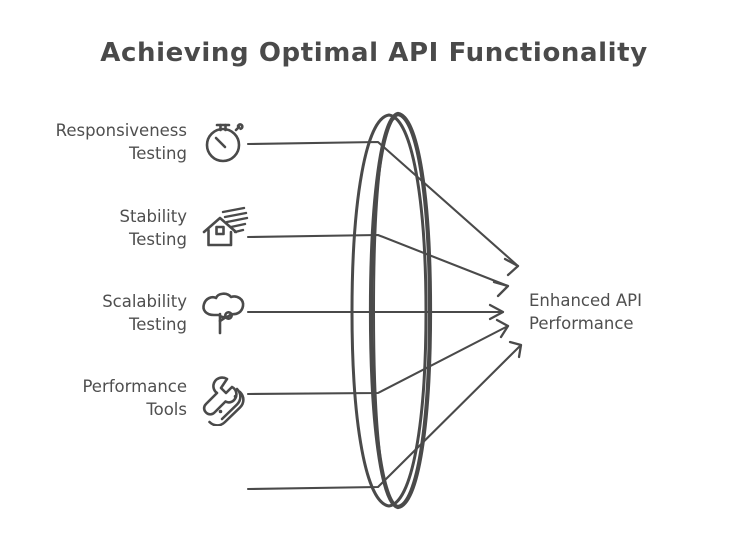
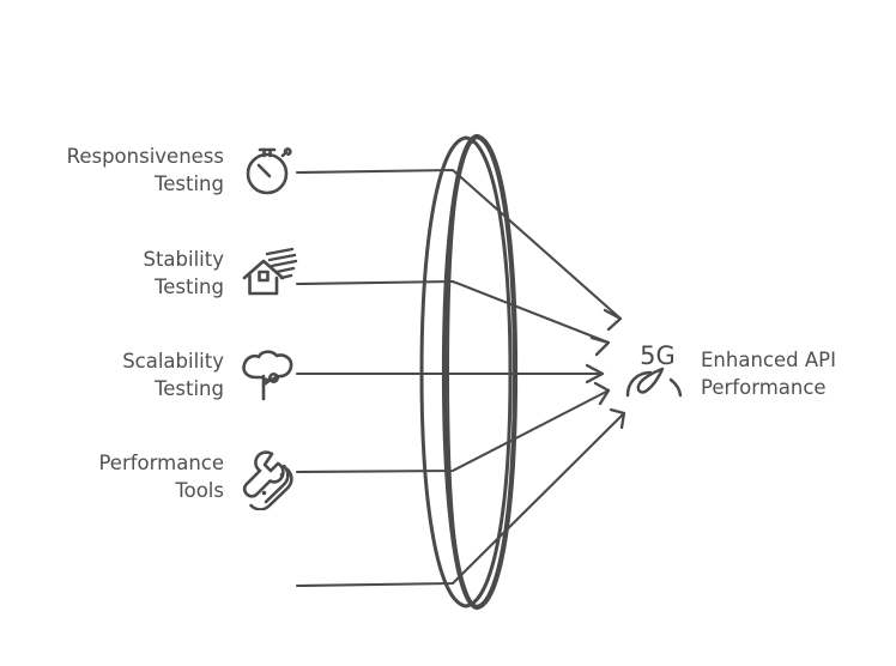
- Achieving Optimal API Functionality
  Responsiveness
  Testing
  Stability
  Testing
  Scalability
  Testing
  Performance
  Tools
+ 5G
  Enhanced API
  Performance
